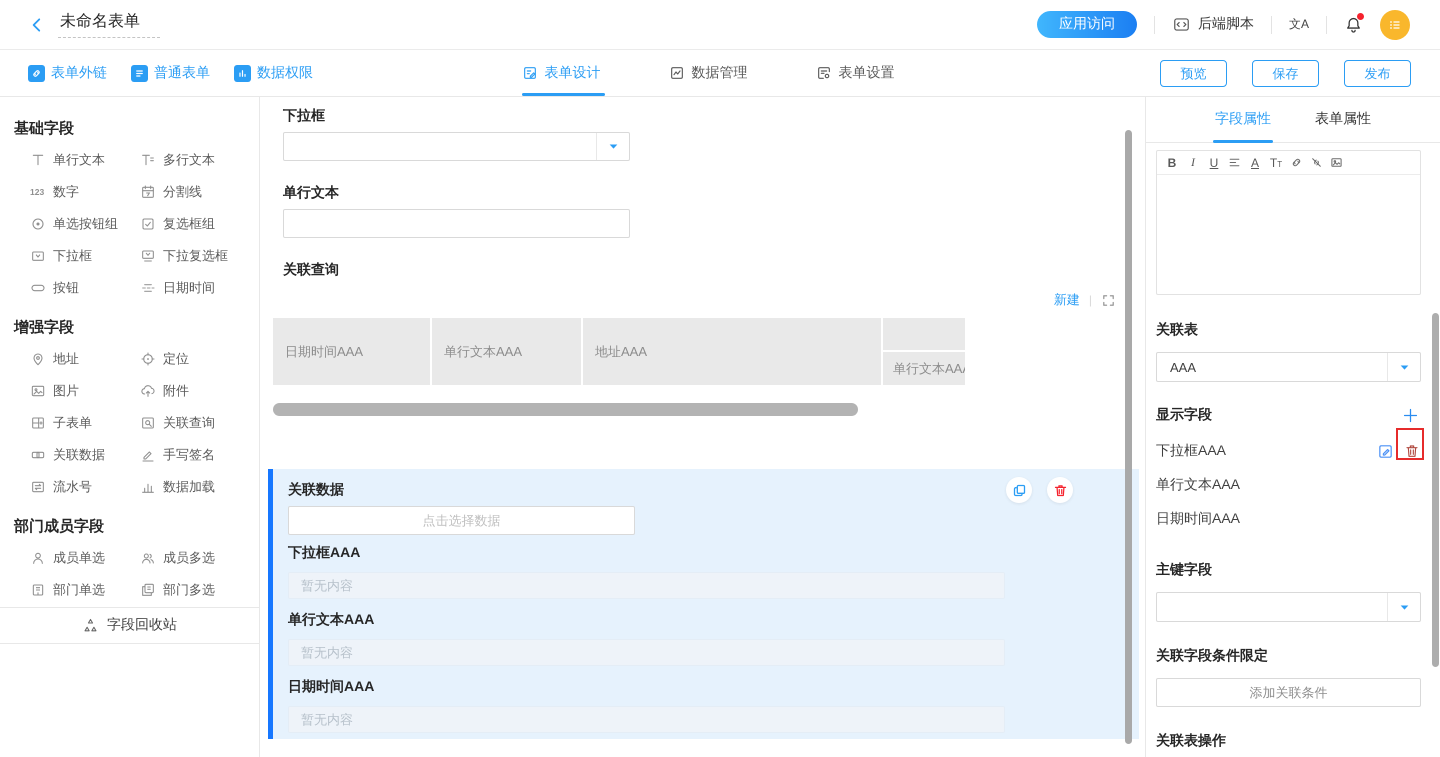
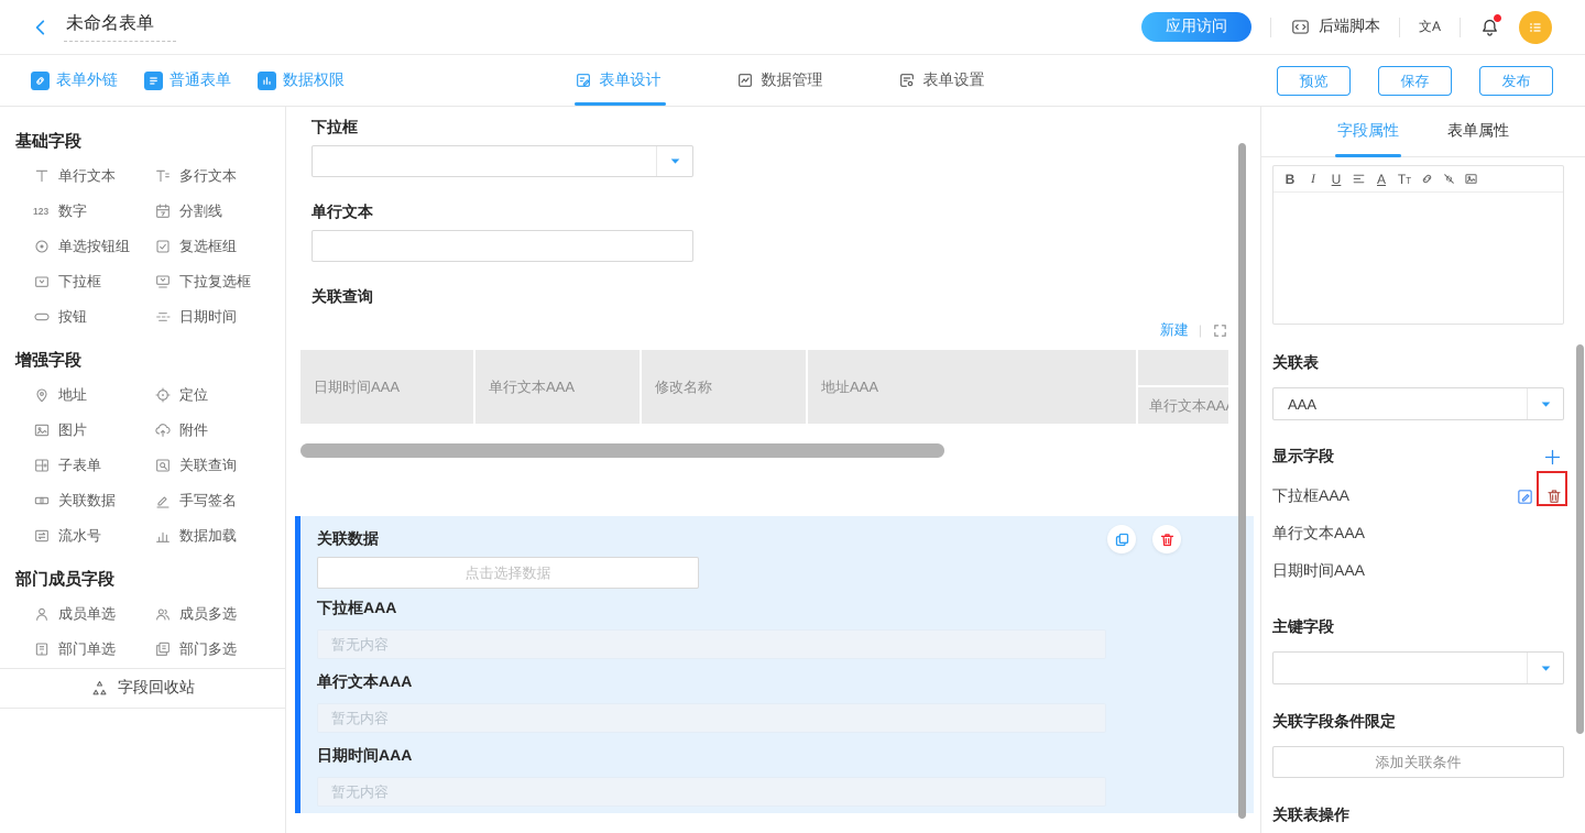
  未命名表单
  应用访问
  后端脚本
  文A
  表单外链
  普通表单
  数据权限
  表单设计
  数据管理
  表单设置
  预览
  保存
  发布
  基础字段
  单行文本
  多行文本
  123
  数字
  分割线
  单选按钮组
  复选框组
  下拉框
  下拉复选框
  按钮
  日期时间
  增强字段
  地址
  定位
  图片
  附件
  子表单
  关联查询
  关联数据
  手写签名
  流水号
  数据加载
  部门成员字段
  成员单选
  成员多选
  部门单选
  部门多选
  字段回收站
  下拉框
  单行文本
  关联查询
  新建
  |
  日期时间AAA
  单行文本AAA
+ 修改名称
  地址AAA
  单行文本AA
  关联数据
  点击选择数据
  下拉框AAA
  暂无内容
  单行文本AAA
  暂无内容
  日期时间AAA
  暂无内容
  字段属性
  表单属性
  B
  I
  U
  A
  TT
  关联表
  AAA
  显示字段
  下拉框AAA
  单行文本AAA
  日期时间AAA
  主键字段
  关联字段条件限定
  添加关联条件
  关联表操作
